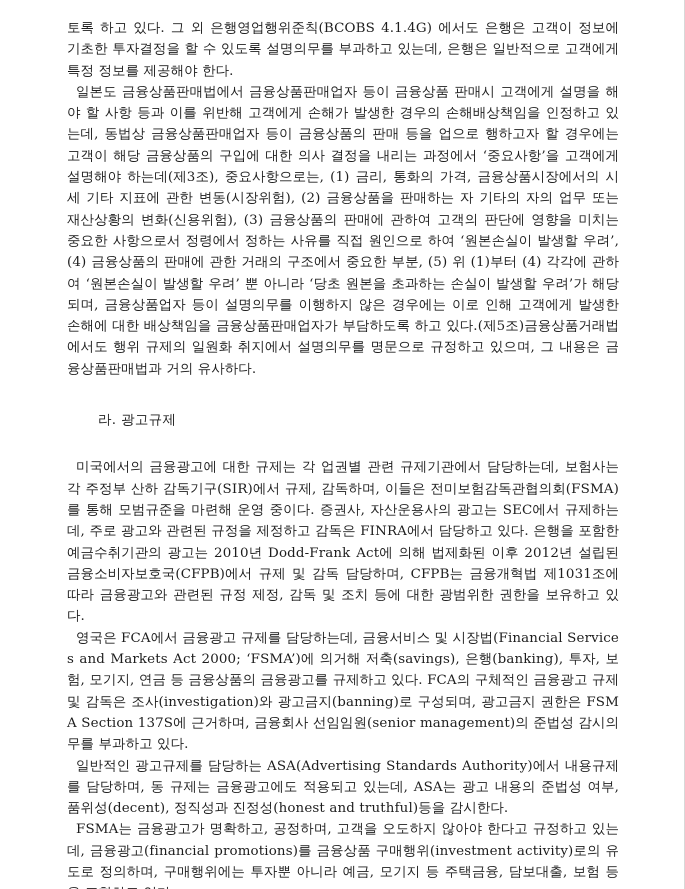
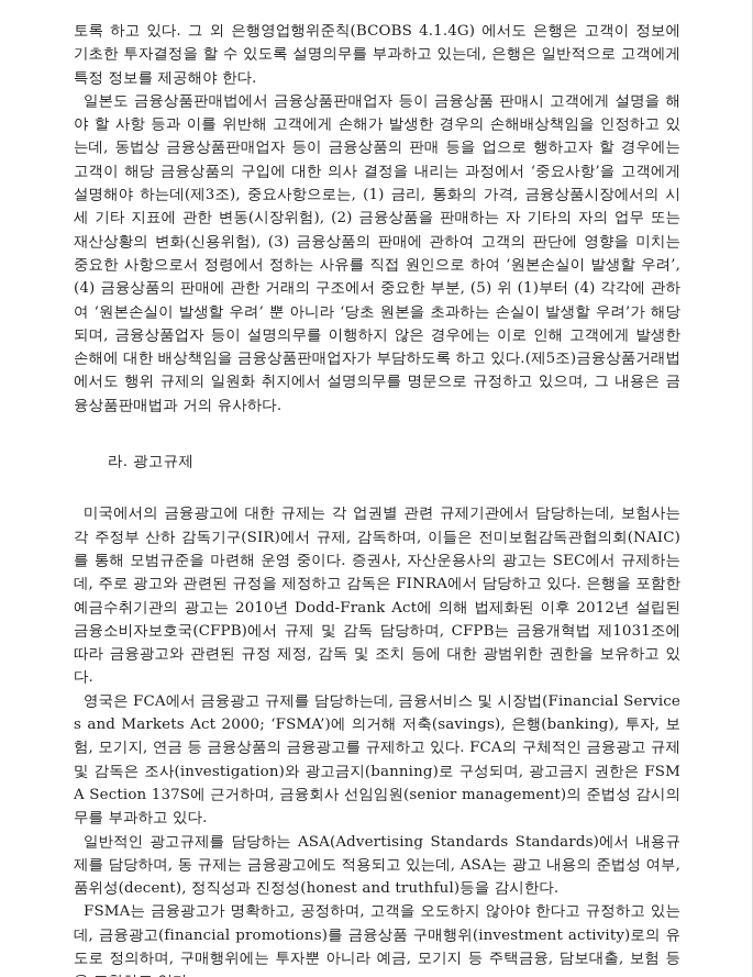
  토록 하고 있다. 그 외 은행영업행위준칙(BCOBS 4.1.4G) 에서도 은행은 고객이 정보에 기초한 투자결정을 할 수 있도록 설명의무를 부과하고 있는데, 은행은 일반적으로 고객에게 특정 정보를 제공해야 한다.
  일본도 금융상품판매법에서 금융상품판매업자 등이 금융상품 판매시 고객에게 설명을 해야 할 사항 등과 이를 위반해 고객에게 손해가 발생한 경우의 손해배상책임을 인정하고 있는데, 동법상 금융상품판매업자 등이 금융상품의 판매 등을 업으로 행하고자 할 경우에는 고객이 해당 금융상품의 구입에 대한 의사 결정을 내리는 과정에서 ‘중요사항’을 고객에게 설명해야 하는데(제3조), 중요사항으로는, (1) 금리, 통화의 가격, 금융상품시장에서의 시세 기타 지표에 관한 변동(시장위험), (2) 금융상품을 판매하는 자 기타의 자의 업무 또는 재산상황의 변화(신용위험), (3) 금융상품의 판매에 관하여 고객의 판단에 영향을 미치는 중요한 사항으로서 정령에서 정하는 사유를 직접 원인으로 하여 ‘원본손실이 발생할 우려’, (4) 금융상품의 판매에 관한 거래의 구조에서 중요한 부분, (5) 위 (1)부터 (4) 각각에 관하여 ‘원본손실이 발생할 우려’ 뿐 아니라 ‘당초 원본을 초과하는 손실이 발생할 우려’가 해당되며, 금융상품업자 등이 설명의무를 이행하지 않은 경우에는 이로 인해 고객에게 발생한 손해에 대한 배상책임을 금융상품판매업자가 부담하도록 하고 있다.(제5조)금융상품거래법에서도 행위 규제의 일원화 취지에서 설명의무를 명문으로 규정하고 있으며, 그 내용은 금융상품판매법과 거의 유사하다.
  라. 광고규제
- 미국에서의 금융광고에 대한 규제는 각 업권별 관련 규제기관에서 담당하는데, 보험사는 각 주정부 산하 감독기구(SIR)에서 규제, 감독하며, 이들은 전미보험감독관협의회(FSMA)를 통해 모범규준을 마련해 운영 중이다. 증권사, 자산운용사의 광고는 SEC에서 규제하는데, 주로 광고와 관련된 규정을 제정하고 감독은 FINRA에서 담당하고 있다. 은행을 포함한 예금수취기관의 광고는 2010년 Dodd-Frank Act에 의해 법제화된 이후 2012년 설립된 금융소비자보호국(CFPB)에서 규제 및 감독 담당하며, CFPB는 금융개혁법 제1031조에 따라 금융광고와 관련된 규정 제정, 감독 및 조치 등에 대한 광범위한 권한을 보유하고 있다.
+ 미국에서의 금융광고에 대한 규제는 각 업권별 관련 규제기관에서 담당하는데, 보험사는 각 주정부 산하 감독기구(SIR)에서 규제, 감독하며, 이들은 전미보험감독관협의회(NAIC)를 통해 모범규준을 마련해 운영 중이다. 증권사, 자산운용사의 광고는 SEC에서 규제하는데, 주로 광고와 관련된 규정을 제정하고 감독은 FINRA에서 담당하고 있다. 은행을 포함한 예금수취기관의 광고는 2010년 Dodd-Frank Act에 의해 법제화된 이후 2012년 설립된 금융소비자보호국(CFPB)에서 규제 및 감독 담당하며, CFPB는 금융개혁법 제1031조에 따라 금융광고와 관련된 규정 제정, 감독 및 조치 등에 대한 광범위한 권한을 보유하고 있다.
  영국은 FCA에서 금융광고 규제를 담당하는데, 금융서비스 및 시장법(Financial Services and Markets Act 2000; ‘FSMA’)에 의거해 저축(savings), 은행(banking), 투자, 보험, 모기지, 연금 등 금융상품의 금융광고를 규제하고 있다. FCA의 구체적인 금융광고 규제 및 감독은 조사(investigation)와 광고금지(banning)로 구성되며, 광고금지 권한은 FSMA Section 137S에 근거하며, 금융회사 선임임원(senior management)의 준법성 감시의무를 부과하고 있다.
- 일반적인 광고규제를 담당하는 ASA(Advertising Standards Authority)에서 내용규제를 담당하며, 동 규제는 금융광고에도 적용되고 있는데, ASA는 광고 내용의 준법성 여부, 품위성(decent), 정직성과 진정성(honest and truthful)등을 감시한다.
+ 일반적인 광고규제를 담당하는 ASA(Advertising Standards Standards)에서 내용규제를 담당하며, 동 규제는 금융광고에도 적용되고 있는데, ASA는 광고 내용의 준법성 여부, 품위성(decent), 정직성과 진정성(honest and truthful)등을 감시한다.
  FSMA는 금융광고가 명확하고, 공정하며, 고객을 오도하지 않아야 한다고 규정하고 있는데, 금융광고(financial promotions)를 금융상품 구매행위(investment activity)로의 유도로 정의하며, 구매행위에는 투자뿐 아니라 예금, 모기지 등 주택금융, 담보대출, 보험 등
